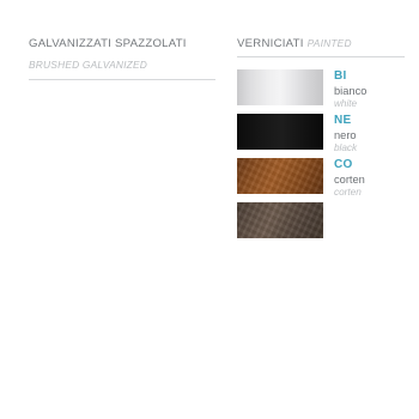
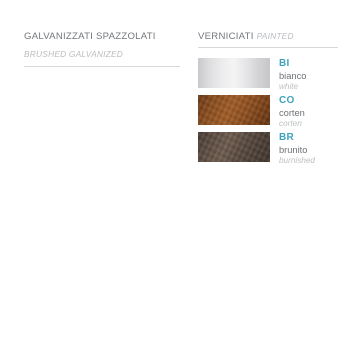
  GALVANIZZATI SPAZZOLATI
  BRUSHED GALVANIZED
  VERNICIATI PAINTED
  BI
  bianco
  white
- NE
- nero
- black
  CO
  corten
  corten
+ BR
+ brunito
+ burnished
